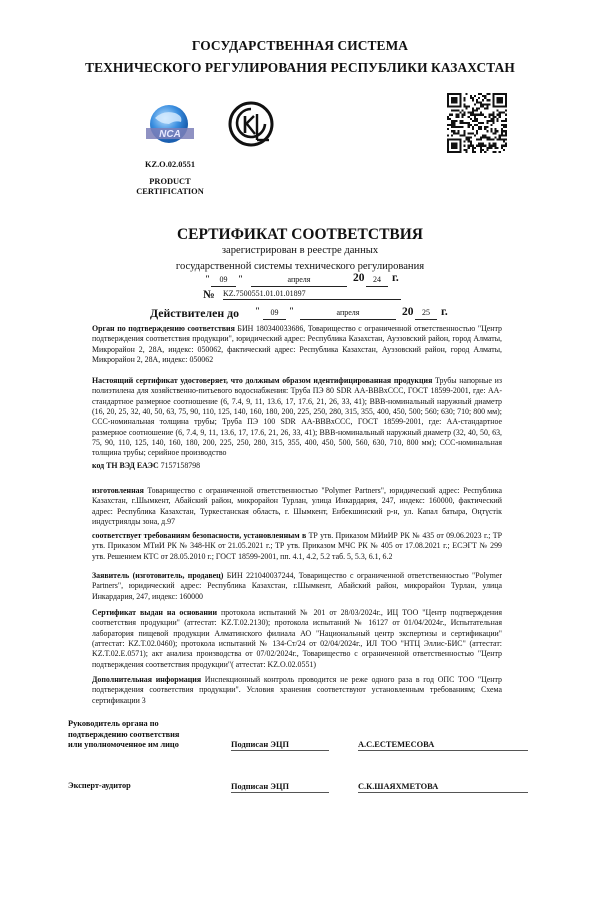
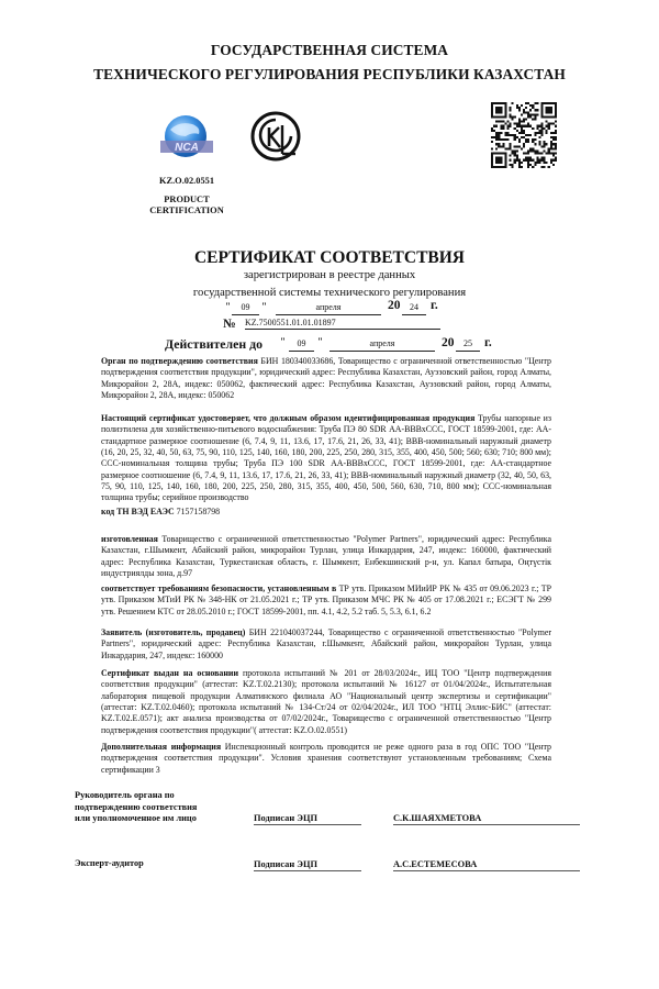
  ГОСУДАРСТВЕННАЯ СИСТЕМА
  ТЕХНИЧЕСКОГО РЕГУЛИРОВАНИЯ РЕСПУБЛИКИ КАЗАХСТАН
  NCA
  KZ.O.02.0551
  PRODUCT
  CERTIFICATION
  СЕРТИФИКАТ СООТВЕТСТВИЯ
  зарегистрирован в реестре данных
  государственной системы технического регулирования
  "
  09
  "
  апреля
  20
  24
  г.
  №
  KZ.7500551.01.01.01897
  Действителен до
  "
  09
  "
  апреля
  20
  25
  г.
  Орган по подтверждению соответствия БИН 180340033686, Товарищество с ограниченной ответственностью "Центр подтверждения соответствия продукции", юридический адрес: Республика Казахстан, Ауэзовский район, город Алматы, Микрорайон 2, 28А, индекс: 050062, фактический адрес: Республика Казахстан, Ауэзовский район, город Алматы, Микрорайон 2, 28А, индекс: 050062
  Настоящий сертификат удостоверяет, что должным образом идентифицированная продукция Трубы напорные из полиэтилена для хозяйственно-питьевого водоснабжения: Труба ПЭ 80 SDR АА-ВВВхССС, ГОСТ 18599-2001, где: АА-стандартное размерное соотношение (6, 7.4, 9, 11, 13.6, 17, 17.6, 21, 26, 33, 41); ВВВ-номинальный наружный диаметр (16, 20, 25, 32, 40, 50, 63, 75, 90, 110, 125, 140, 160, 180, 200, 225, 250, 280, 315, 355, 400, 450, 500; 560; 630; 710; 800 мм); ССС-номинальная толщина трубы; Труба ПЭ 100 SDR АА-ВВВхССС, ГОСТ 18599-2001, где: АА-стандартное размерное соотношение (6, 7.4, 9, 11, 13.6, 17, 17.6, 21, 26, 33, 41); ВВВ-номинальный наружный диаметр (32, 40, 50, 63, 75, 90, 110, 125, 140, 160, 180, 200, 225, 250, 280, 315, 355, 400, 450, 500, 560, 630, 710, 800 мм); ССС-номинальная толщина трубы; серийное производство
  код ТН ВЭД ЕАЭС 7157158798
  изготовленная Товарищество с ограниченной ответственностью "Polymer Partners", юридический адрес: Республика Казахстан, г.Шымкент, Абайский район, микрорайон Турлан, улица Инкардария, 247, индекс: 160000, фактический адрес: Республика Казахстан, Туркестанская область, г. Шымкент, Енбекшинский р-н, ул. Капал батыра, Оңтүстік индустриялды зона, д.97
  соответствует требованиям безопасности, установленным в ТР утв. Приказом МИиИР РК № 435 от 09.06.2023 г.; ТР утв. Приказом МТиИ РК № 348-НК от 21.05.2021 г.; ТР утв. Приказом МЧС РК № 405 от 17.08.2021 г.; ЕСЭГТ № 299 утв. Решением КТС от 28.05.2010 г.; ГОСТ 18599-2001, пп. 4.1, 4.2, 5.2 таб. 5, 5.3, 6.1, 6.2
  Заявитель (изготовитель, продавец) БИН 221040037244, Товарищество с ограниченной ответственностью "Polymer Partners", юридический адрес: Республика Казахстан, г.Шымкент, Абайский район, микрорайон Турлан, улица Инкардария, 247, индекс: 160000
  Сертификат выдан на основании протокола испытаний № 201 от 28/03/2024г., ИЦ ТОО "Центр подтверждения соответствия продукции" (аттестат: KZ.T.02.2130); протокола испытаний № 16127 от 01/04/2024г., Испытательная лаборатория пищевой продукции Алматинского филиала АО "Национальный центр экспертизы и сертификации" (аттестат: KZ.T.02.0460); протокола испытаний № 134-Ст/24 от 02/04/2024г., ИЛ ТОО "НТЦ Эллис-БИС" (аттестат: KZ.T.02.E.0571); акт анализа производства от 07/02/2024г., Товарищество с ограниченной ответственностью "Центр подтверждения соответствия продукции"( аттестат: KZ.O.02.0551)
  Дополнительная информация Инспекционный контроль проводится не реже одного раза в год ОПС ТОО "Центр подтверждения соответствия продукции". Условия хранения соответствуют установленным требованиям; Схема сертификации 3
  Руководитель органа по подтверждению соответствия или уполномоченное им лицо
  Подписан ЭЦП
- А.С.ЕСТЕМЕСОВА
+ С.К.ШАЯХМЕТОВА
  Эксперт-аудитор
  Подписан ЭЦП
- С.К.ШАЯХМЕТОВА
+ А.С.ЕСТЕМЕСОВА
